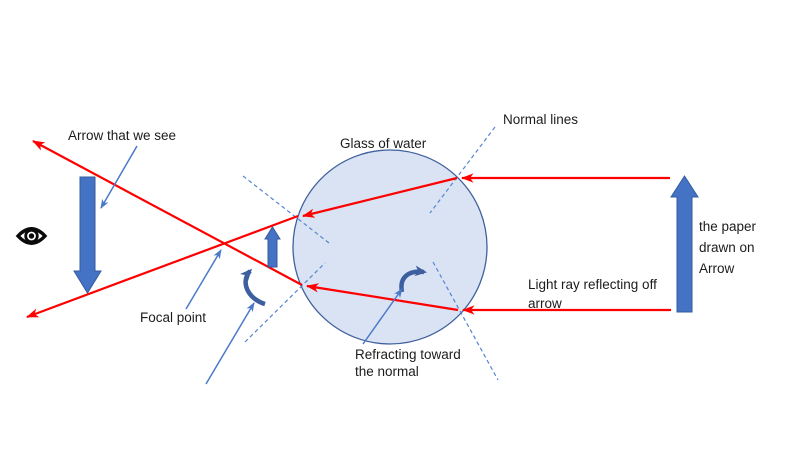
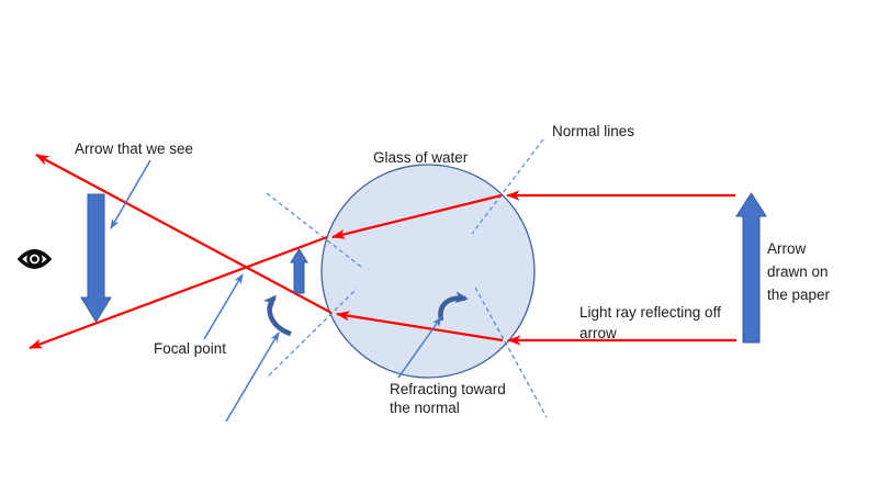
  Arrow that we see
  Glass of water
  Normal lines
- the paper
+ Arrow
  drawn on
- Arrow
+ the paper
  Light ray reflecting off
  arrow
  Focal point
  Refracting toward
  the normal
